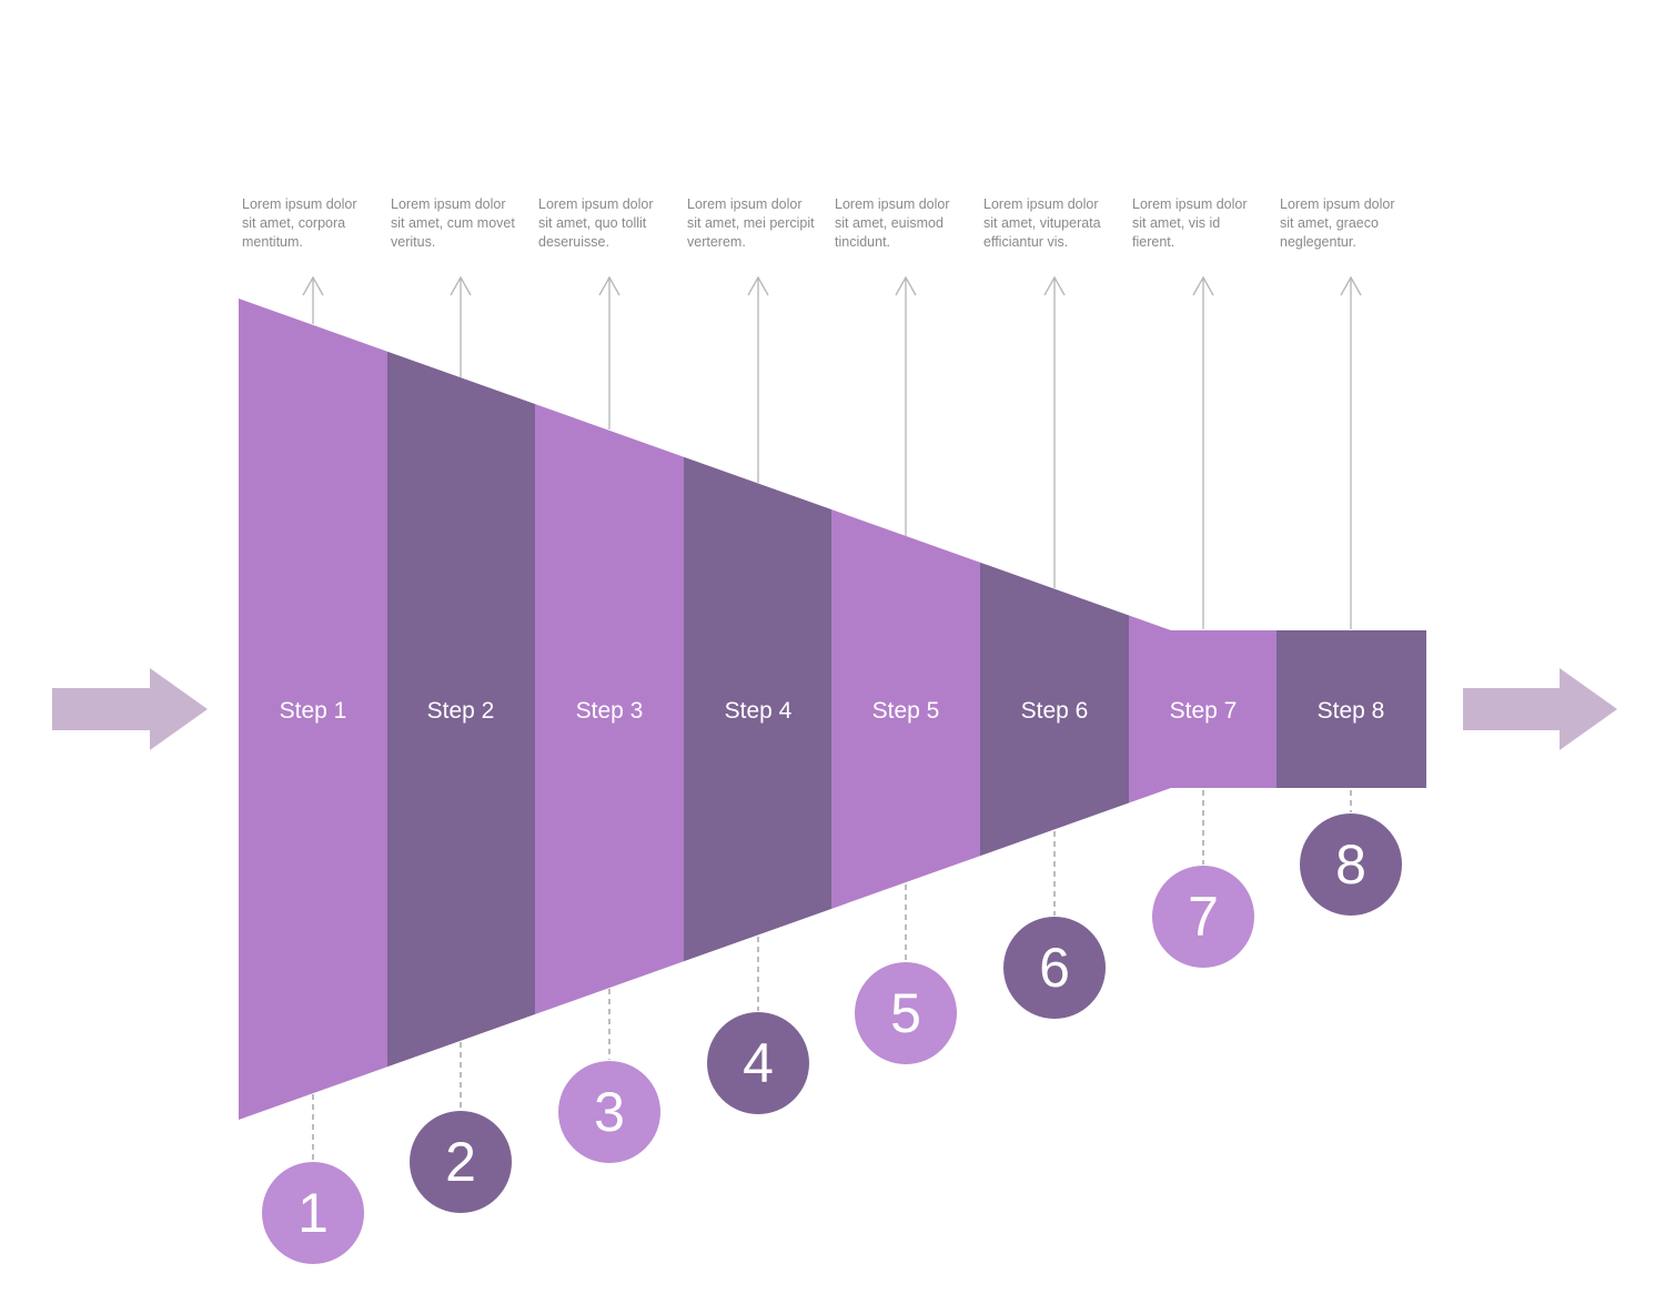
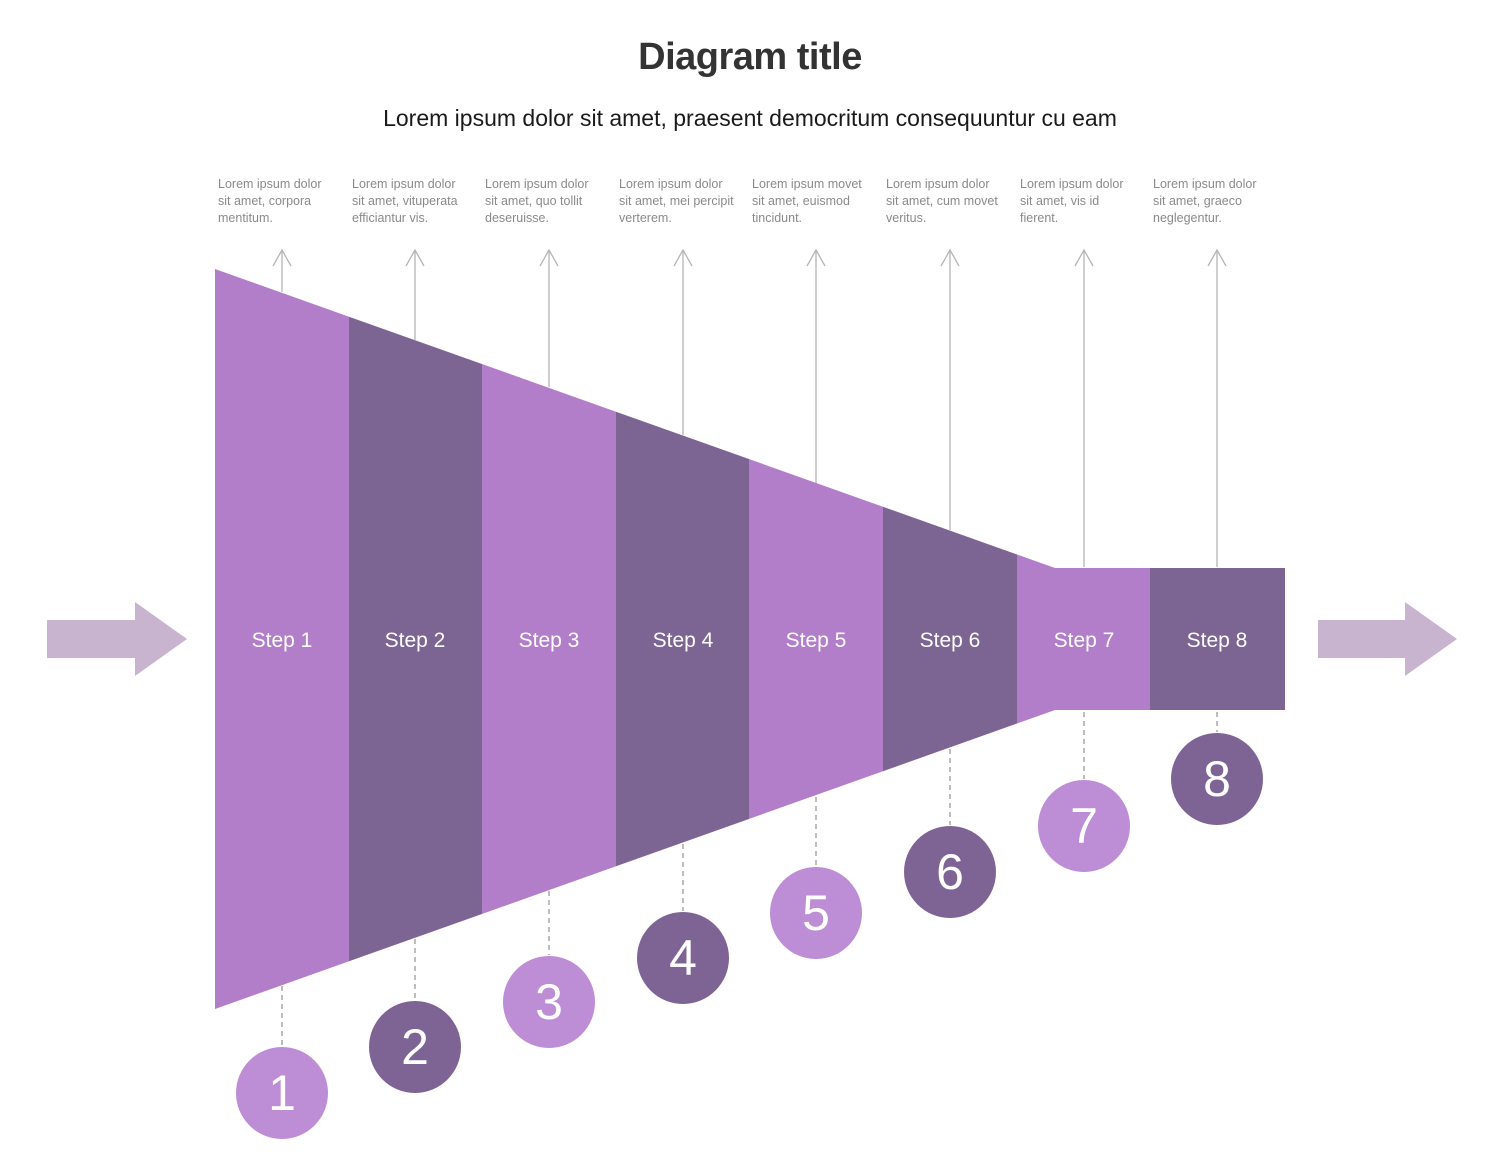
+ Diagram title
+ Lorem ipsum dolor sit amet, praesent democritum consequuntur cu eam
  Lorem ipsum dolor sit amet, corpora mentitum.
- Lorem ipsum dolor sit amet, cum movet veritus.
+ Lorem ipsum dolor sit amet, vituperata efficiantur vis.
  Lorem ipsum dolor sit amet, quo tollit deseruisse.
  Lorem ipsum dolor sit amet, mei percipit verterem.
- Lorem ipsum dolor sit amet, euismod tincidunt.
+ Lorem ipsum movet sit amet, euismod tincidunt.
- Lorem ipsum dolor sit amet, vituperata efficiantur vis.
+ Lorem ipsum dolor sit amet, cum movet veritus.
  Lorem ipsum dolor sit amet, vis id fierent.
  Lorem ipsum dolor sit amet, graeco neglegentur.
  Step 1
  Step 2
  Step 3
  Step 4
  Step 5
  Step 6
  Step 7
  Step 8
  1
  2
  3
  4
  5
  6
  7
  8
